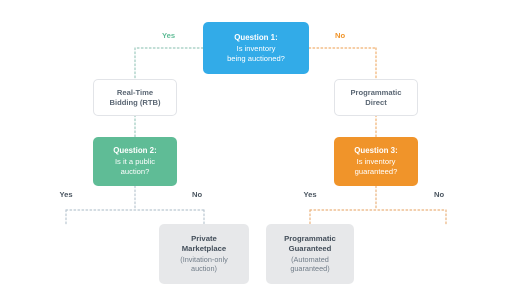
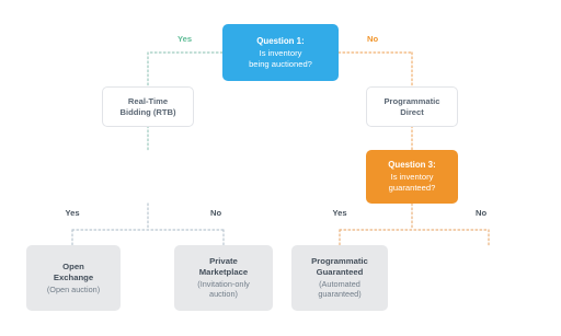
  Question 1:
  Is inventory
  being auctioned?
  Yes
  No
  Real-Time
  Bidding (RTB)
  Programmatic
  Direct
- Question 2:
- Is it a public
- auction?
  Question 3:
  Is inventory
  guaranteed?
  Yes
  No
  Yes
  No
+ Open
+ Exchange
+ (Open auction)
  Private
  Marketplace
  (Invitation-only
  auction)
  Programmatic
  Guaranteed
  (Automated
  guaranteed)
